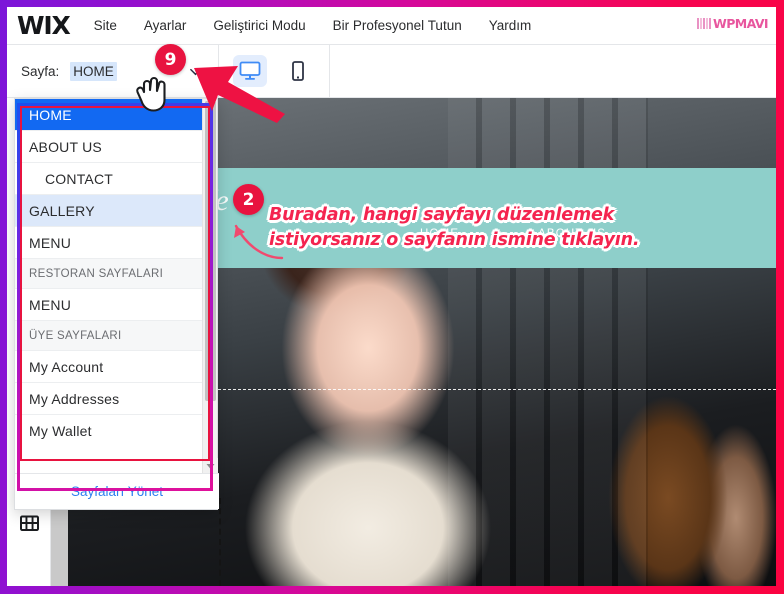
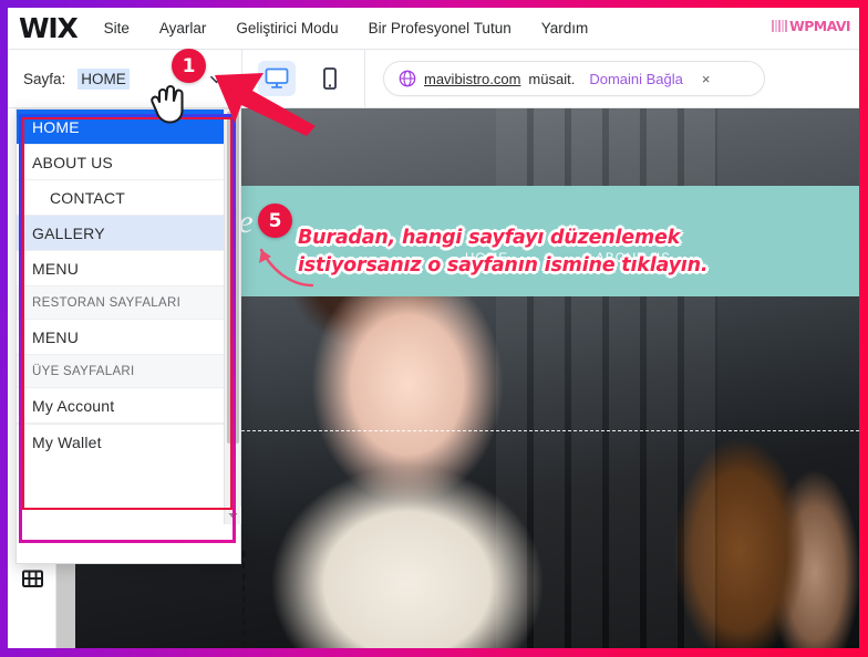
  WIX
  Site
  Ayarlar
  Geliştirici Modu
  Bir Profesyonel Tutun
  Yardım
  WPMAVI
  Sayfa:
  HOME
+ mavibistro.com
+ müsait.
+ Domaini Bağla
+ ×
  HOME
  ABOUT US
  HOME
  ABOUT US
  CONTACT
  GALLERY
  MENU
  RESTORAN SAYFALARI
  MENU
  ÜYE SAYFALARI
  My Account
- My Addresses
  My Wallet
- Sayfaları Yönet
- 9
+ 1
- 2
+ 5
  Buradan, hangi sayfayı düzenlemek
  istiyorsanız o sayfanın ismine tıklayın.
